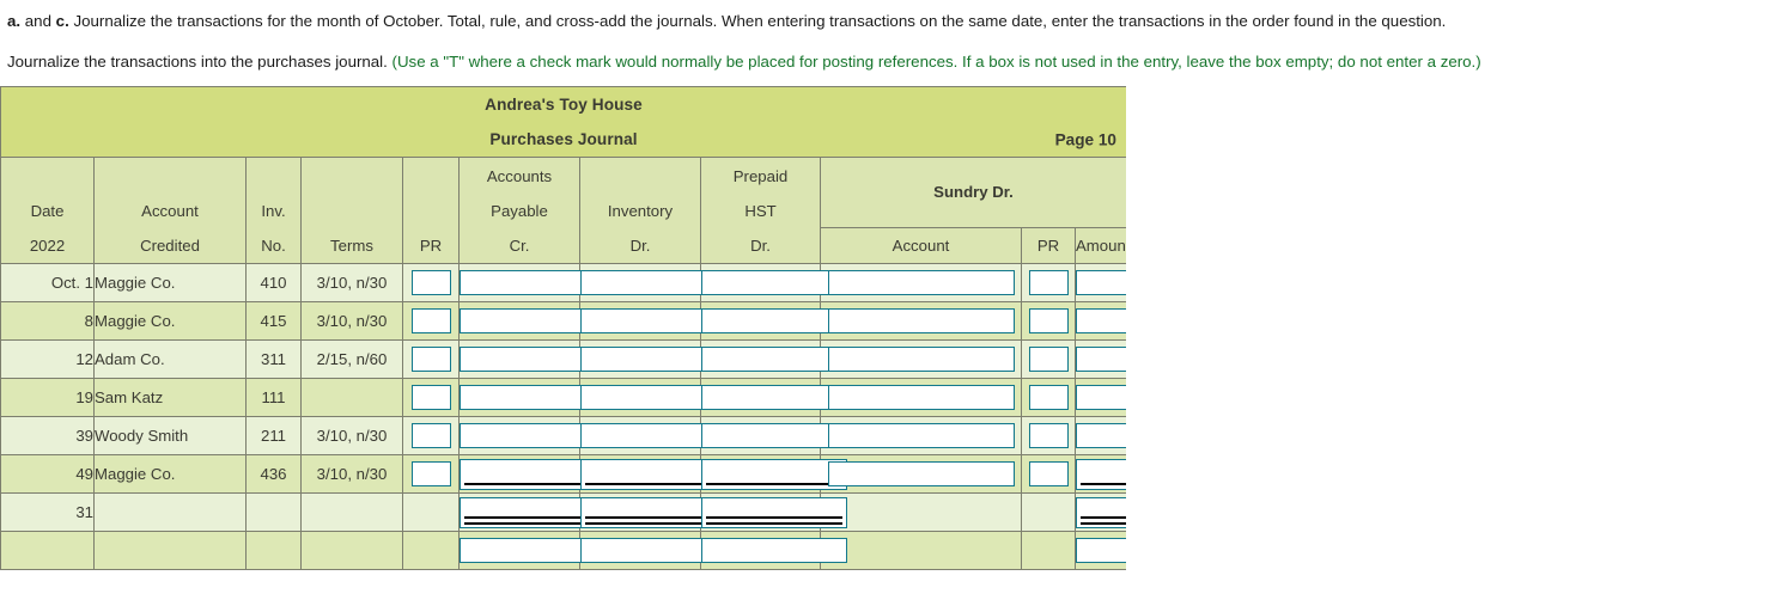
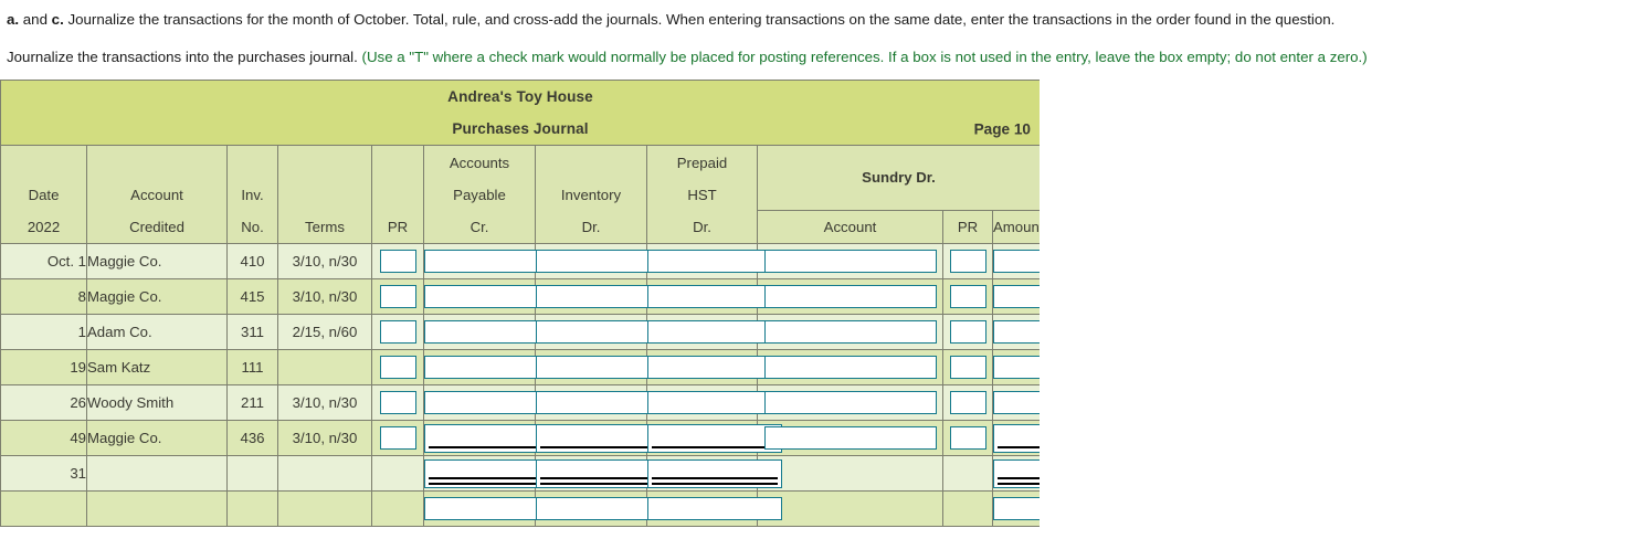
  a. and c. Journalize the transactions for the month of October. Total, rule, and cross-add the journals. When entering transactions on the same date, enter the transactions in the order found in the question.
  Journalize the transactions into the purchases journal. (Use a "T" where a check mark would normally be placed for posting references. If a box is not used in the entry, leave the box empty; do not enter a zero.)
  Andrea's Toy House
  Purchases Journal Page 10
  Date2022	AccountCredited	Inv.No.	Terms	PR	AccountsPayableCr.	InventoryDr.	PrepaidHSTDr.	Sundry Dr.
  Account	PR	Amoun
  Oct. 1	Maggie Co.	410	3/10, n/30
  8	Maggie Co.	415	3/10, n/30
- 12	Adam Co.	311	2/15, n/60
+ 1	Adam Co.	311	2/15, n/60
  19	Sam Katz	111
- 39	Woody Smith	211	3/10, n/30
+ 26	Woody Smith	211	3/10, n/30
  49	Maggie Co.	436	3/10, n/30
  31
